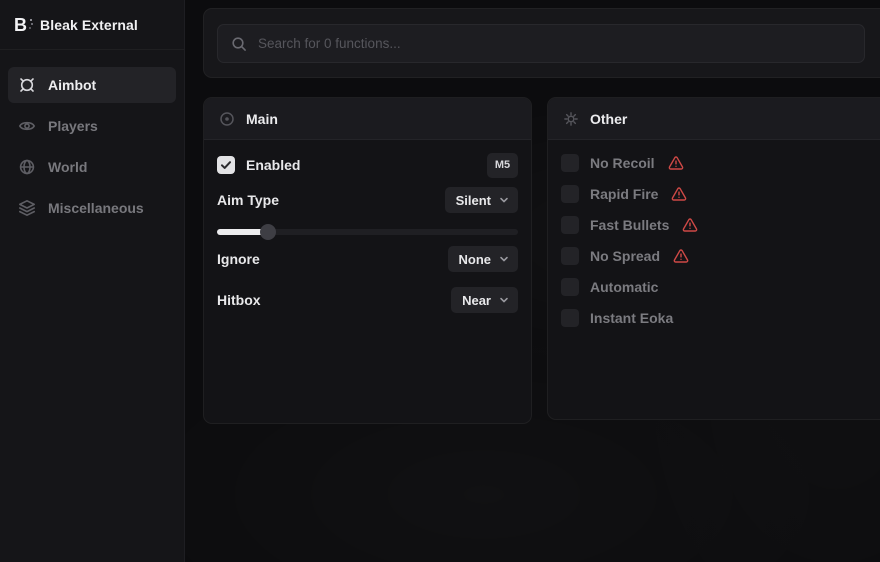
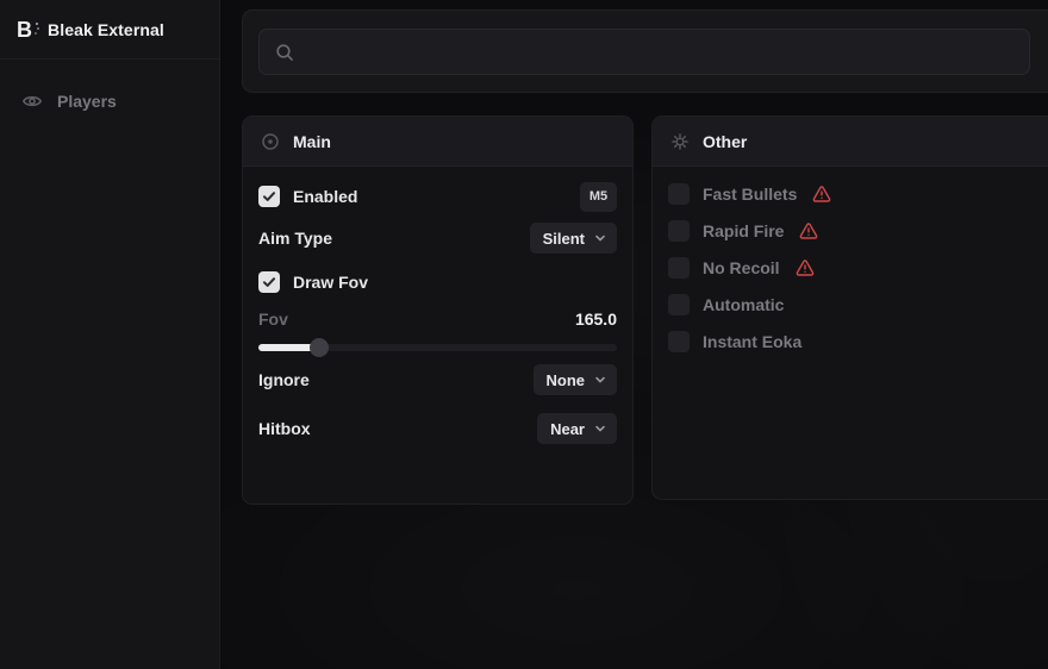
  B
  Bleak External
- Aimbot
  Players
- World
- Miscellaneous
- Search for 0 functions...
  Main
  Enabled
  M5
  Aim Type
  Silent
+ Draw Fov
+ Fov
+ 165.0
  Ignore
  None
  Hitbox
  Near
  Other
- No Recoil
+ Fast Bullets
  Rapid Fire
- Fast Bullets
+ No Recoil
- No Spread
  Automatic
  Instant Eoka
